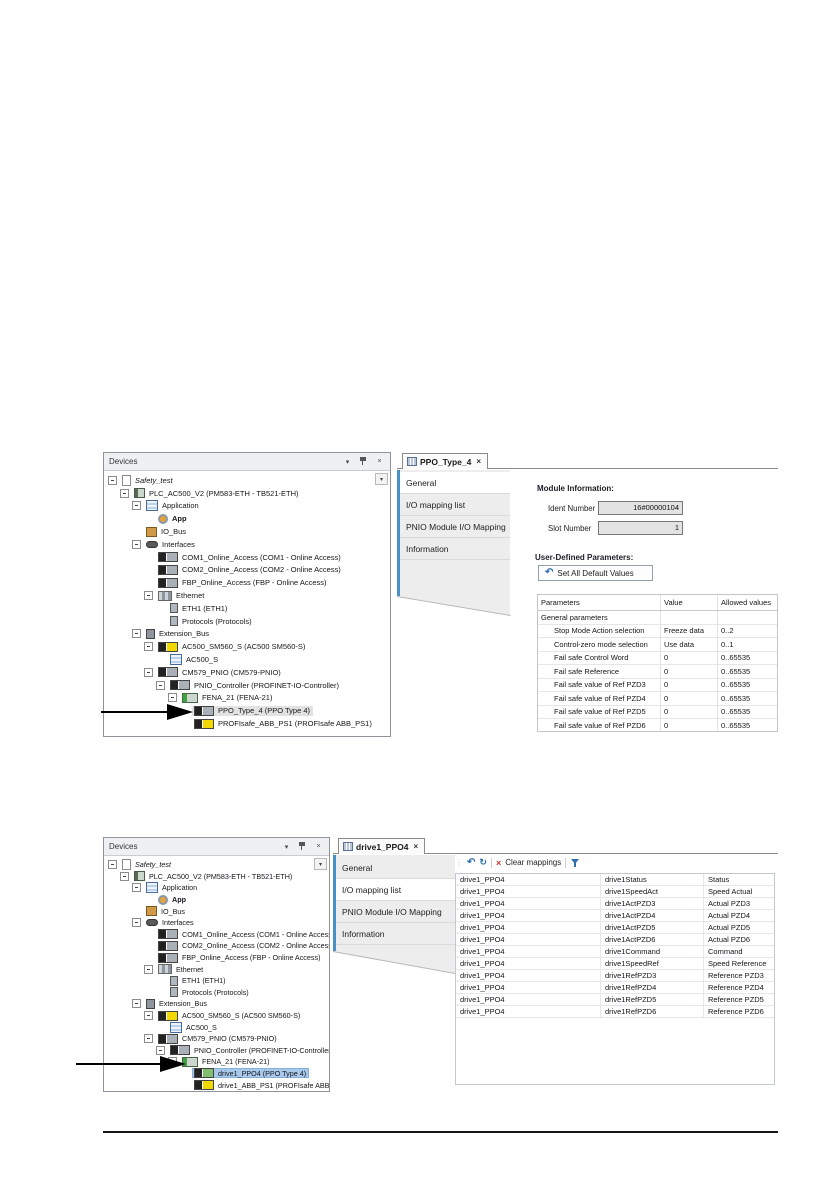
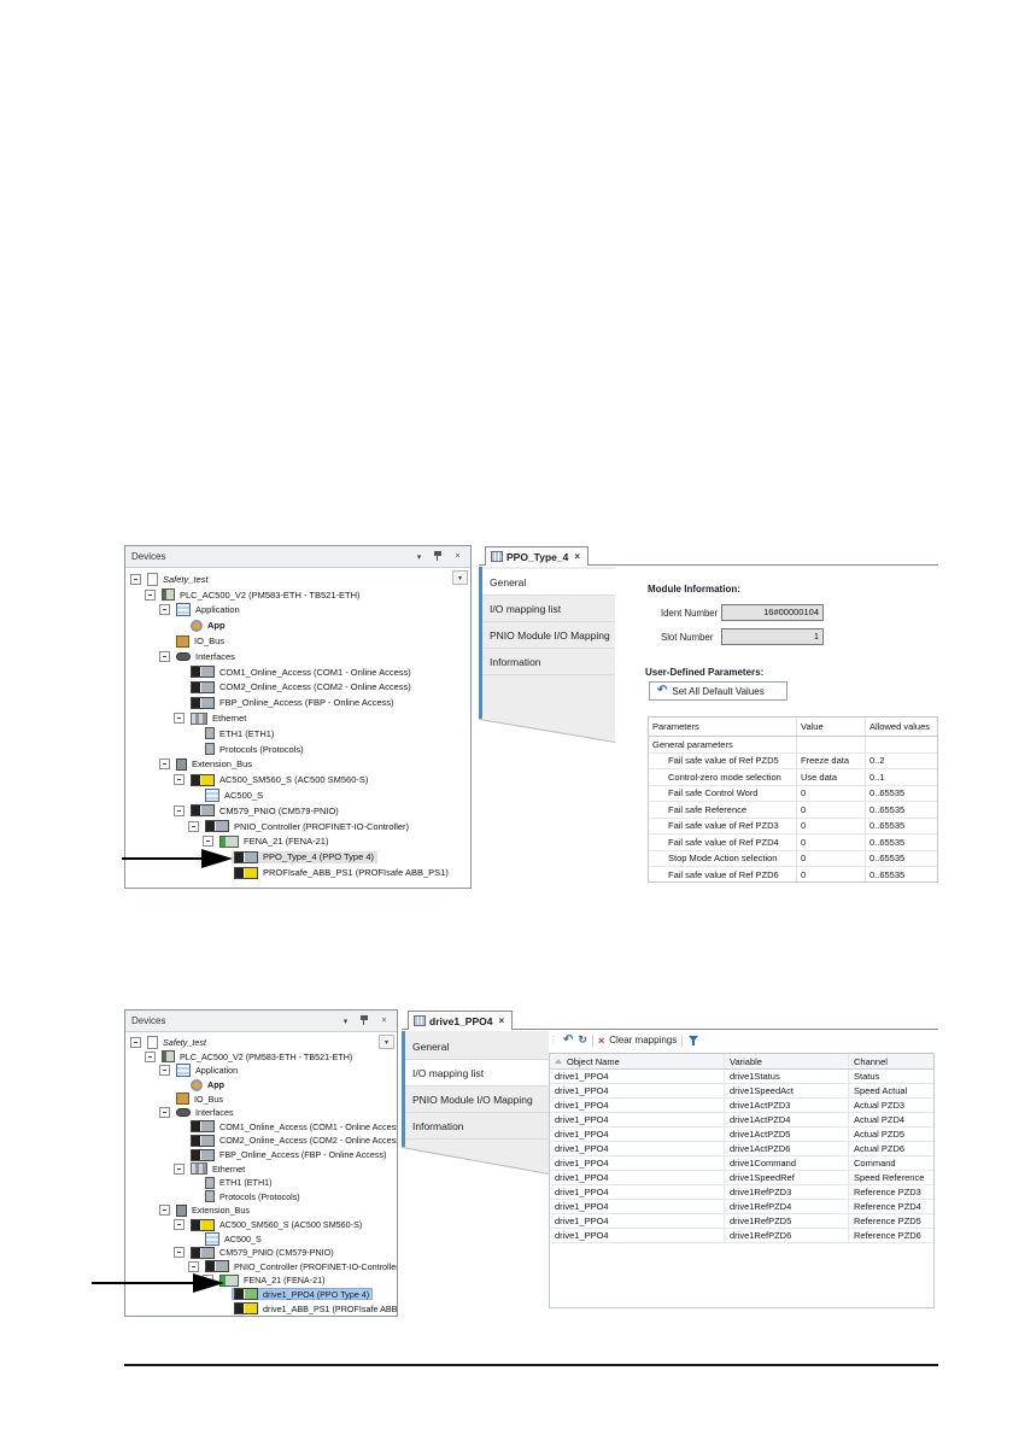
  Devices
  Safety_test
  PLC_AC500_V2 (PM583-ETH - TB521-ETH)
  Application
  App
  IO_Bus
  Interfaces
  COM1_Online_Access (COM1 - Online Access)
  COM2_Online_Access (COM2 - Online Access)
  FBP_Online_Access (FBP - Online Access)
  Ethernet
  ETH1 (ETH1)
  Protocols (Protocols)
  Extension_Bus
  AC500_SM560_S (AC500 SM560-S)
  AC500_S
  CM579_PNIO (CM579-PNIO)
  PNIO_Controller (PROFINET-IO-Controller)
  FENA_21 (FENA-21)
  PPO_Type_4 (PPO Type 4)
  PROFIsafe_ABB_PS1 (PROFIsafe ABB_PS1)
  PPO_Type_4
  ×
  General
  I/O mapping list
  PNIO Module I/O Mapping
  Information
  Module Information:
  Ident Number
  16#00000104
  Slot Number
  1
  User-Defined Parameters:
  ↶
  Set All Default Values
  Parameters
  Value
  Allowed values
  General parameters
- Stop Mode Action selection
+ Fail safe value of Ref PZD5
  Freeze data
  0..2
  Control-zero mode selection
  Use data
  0..1
  Fail safe Control Word
  0
  0..65535
  Fail safe Reference
  0
  0..65535
  Fail safe value of Ref PZD3
  0
  0..65535
  Fail safe value of Ref PZD4
  0
  0..65535
- Fail safe value of Ref PZD5
+ Stop Mode Action selection
  0
  0..65535
  Fail safe value of Ref PZD6
  0
  0..65535
  Devices
  Safety_test
  PLC_AC500_V2 (PM583-ETH - TB521-ETH)
  Application
  App
  IO_Bus
  Interfaces
  COM1_Online_Access (COM1 - Online Acces
  COM2_Online_Access (COM2 - Online Acces
  FBP_Online_Access (FBP - Online Access)
  Ethernet
  ETH1 (ETH1)
  Protocols (Protocols)
  Extension_Bus
  AC500_SM560_S (AC500 SM560-S)
  AC500_S
  CM579_PNIO (CM579-PNIO)
  PNIO_Controller (PROFINET-IO-Controlle
  FENA_21 (FENA-21)
  drive1_PPO4 (PPO Type 4)
  drive1_ABB_PS1 (PROFIsafe ABB
  drive1_PPO4
  ×
  General
  I/O mapping list
  PNIO Module I/O Mapping
  Information
  ⋮
  ↶
  ↻
  ×
  Clear mappings
+ Object Name
+ Variable
+ Channel
  drive1_PPO4
  drive1Status
  Status
  drive1_PPO4
  drive1SpeedAct
  Speed Actual
  drive1_PPO4
  drive1ActPZD3
  Actual PZD3
  drive1_PPO4
  drive1ActPZD4
  Actual PZD4
  drive1_PPO4
  drive1ActPZD5
  Actual PZD5
  drive1_PPO4
  drive1ActPZD6
  Actual PZD6
  drive1_PPO4
  drive1Command
  Command
  drive1_PPO4
  drive1SpeedRef
  Speed Reference
  drive1_PPO4
  drive1RefPZD3
  Reference PZD3
  drive1_PPO4
  drive1RefPZD4
  Reference PZD4
  drive1_PPO4
  drive1RefPZD5
  Reference PZD5
  drive1_PPO4
  drive1RefPZD6
  Reference PZD6
